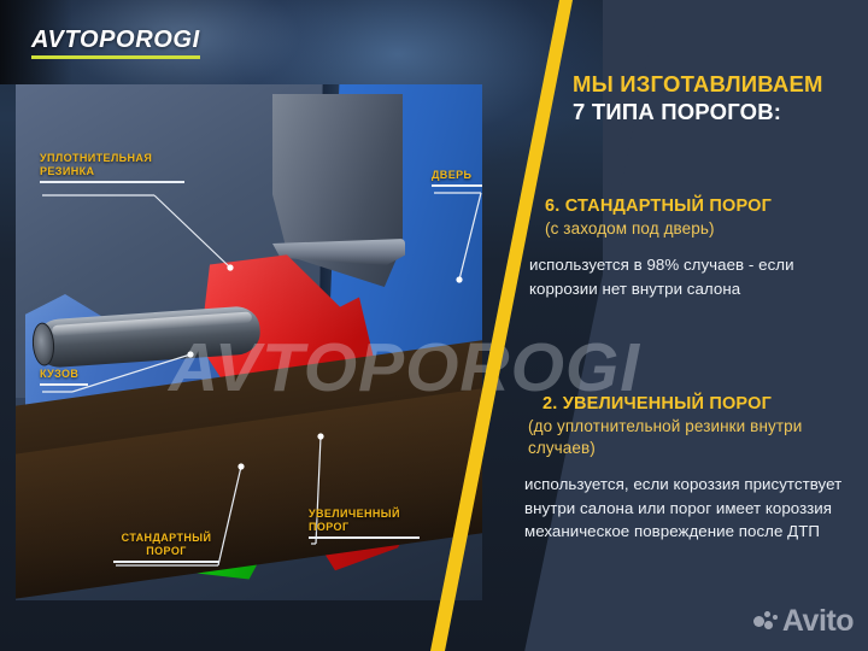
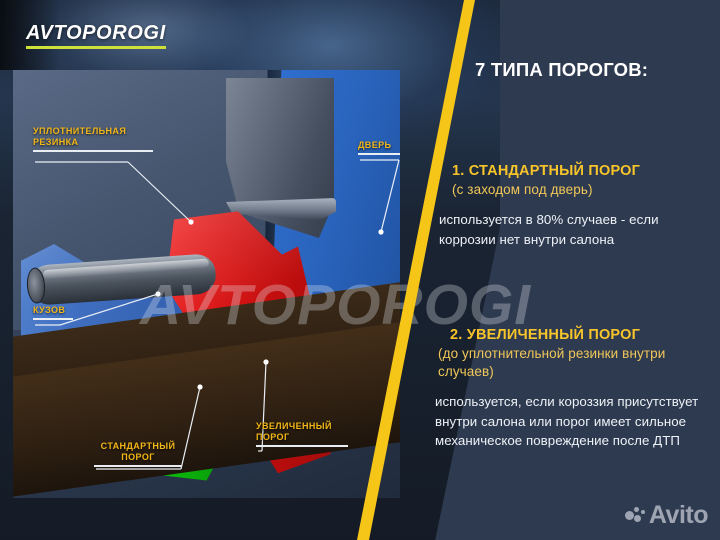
  AVTOPOROGI
  УПЛОТНИТЕЛЬНАЯ
  РЕЗИНКА
  КУЗОВ
  ДВЕРЬ
  СТАНДАРТНЫЙ
  ПОРОГ
  УВЕЛИЧЕННЫЙ
  ПОРОГ
- МЫ ИЗГОТАВЛИВАЕМ
  7 ТИПА ПОРОГОВ:
- 6. СТАНДАРТНЫЙ ПОРОГ
+ 1. СТАНДАРТНЫЙ ПОРОГ
  (с заходом под дверь)
- используется в 98% случаев - если коррозии нет внутри салона
+ используется в 80% случаев - если коррозии нет внутри салона
  2. УВЕЛИЧЕННЫЙ ПОРОГ
  (до уплотнительной резинки внутри случаев)
- используется, если короззия присутствует внутри салона или порог имеет короззия механическое повреждение после ДТП
+ используется, если короззия присутствует внутри салона или порог имеет сильное механическое повреждение после ДТП
  AVTOPOROGI
  Avito
